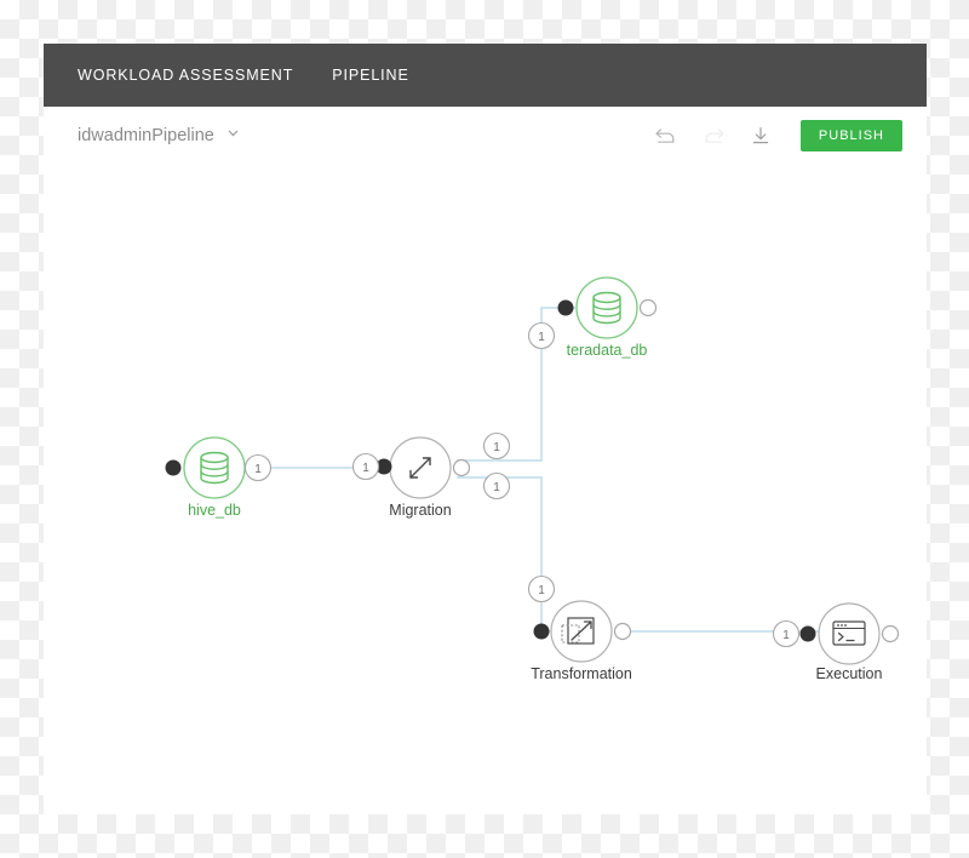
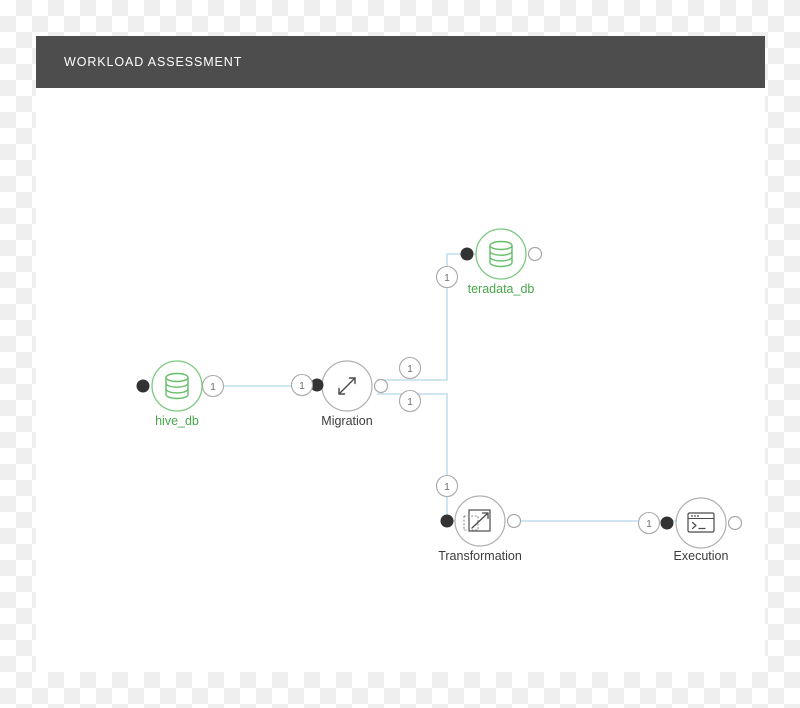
  WORKLOAD ASSESSMENT
- PIPELINE
- idwadminPipeline
- PUBLISH
  1
  1
  1
  1
  1
  1
  1
  hive_db
  Migration
  teradata_db
  Transformation
  Execution
